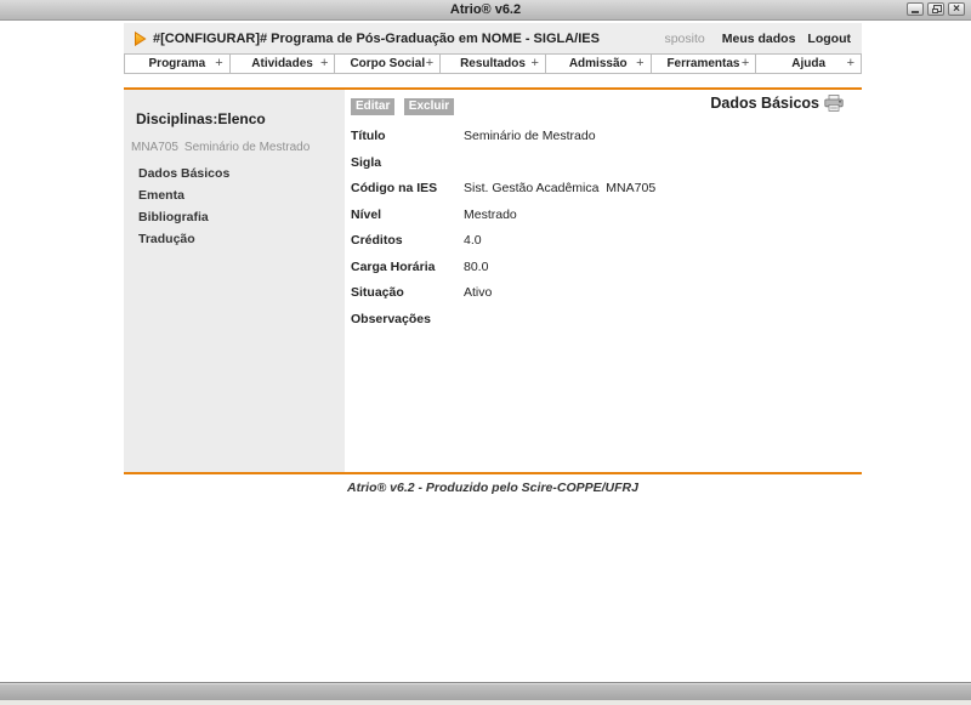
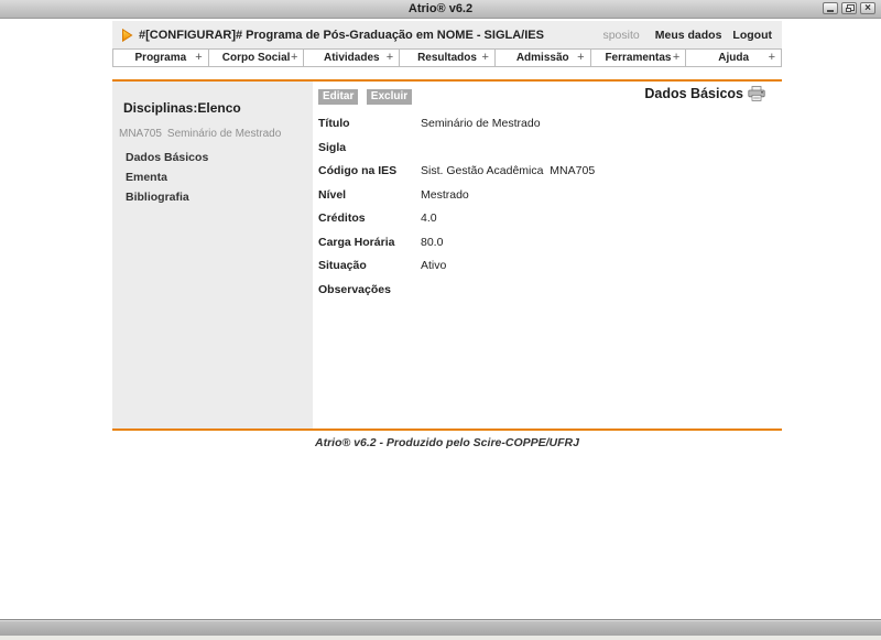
  Atrio® v6.2
  #[CONFIGURAR]# Programa de Pós-Graduação em NOME - SIGLA/IES
  sposito
  Meus dados
  Logout
  Programa
  +
- Atividades
+ Corpo Social
  +
- Corpo Social
+ Atividades
  +
  Resultados
  +
  Admissão
  +
  Ferramentas
  +
  Ajuda
  +
  Disciplinas:Elenco
  MNA705 Seminário de Mestrado
  Dados Básicos
  Ementa
  Bibliografia
- Tradução
  Editar Excluir
  Dados Básicos
  Título
  Seminário de Mestrado
  Sigla
  Código na IES
  Sist. Gestão Acadêmica MNA705
  Nível
  Mestrado
  Créditos
  4.0
  Carga Horária
  80.0
  Situação
  Ativo
  Observações
  Atrio® v6.2 - Produzido pelo Scire-COPPE/UFRJ
